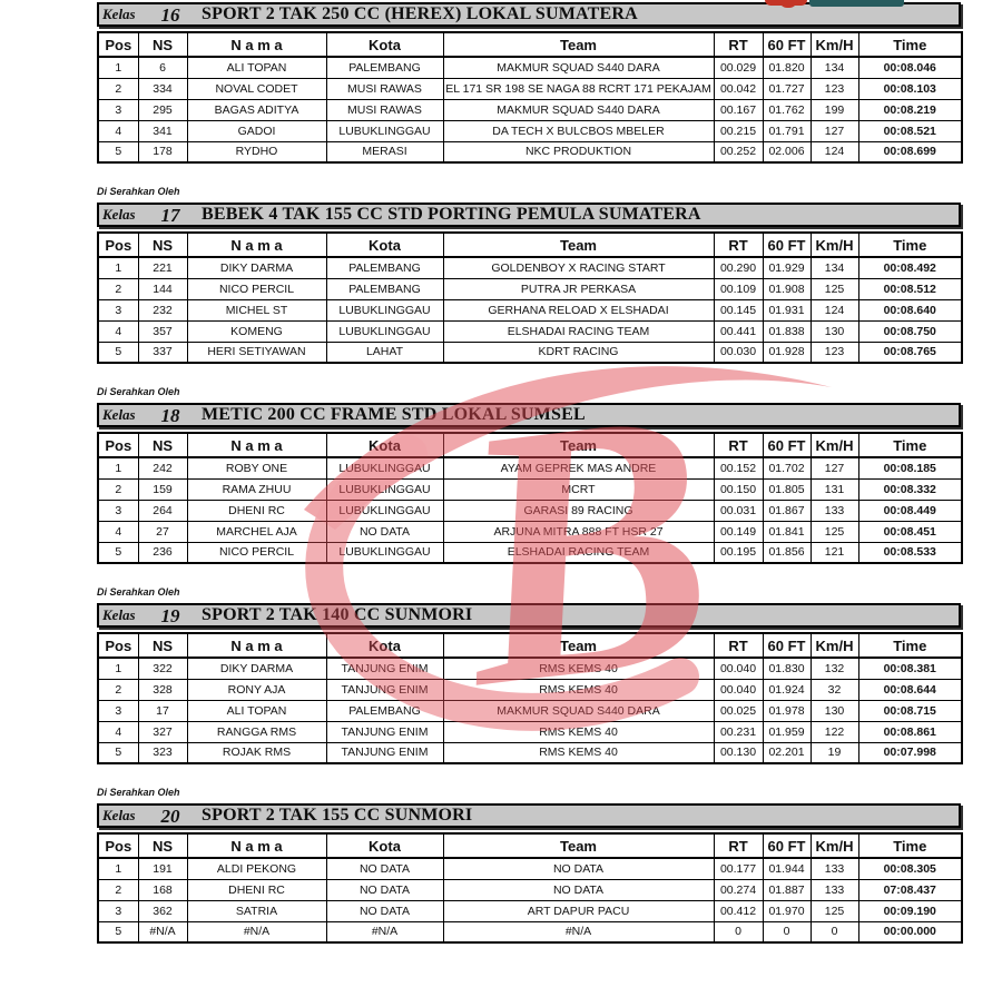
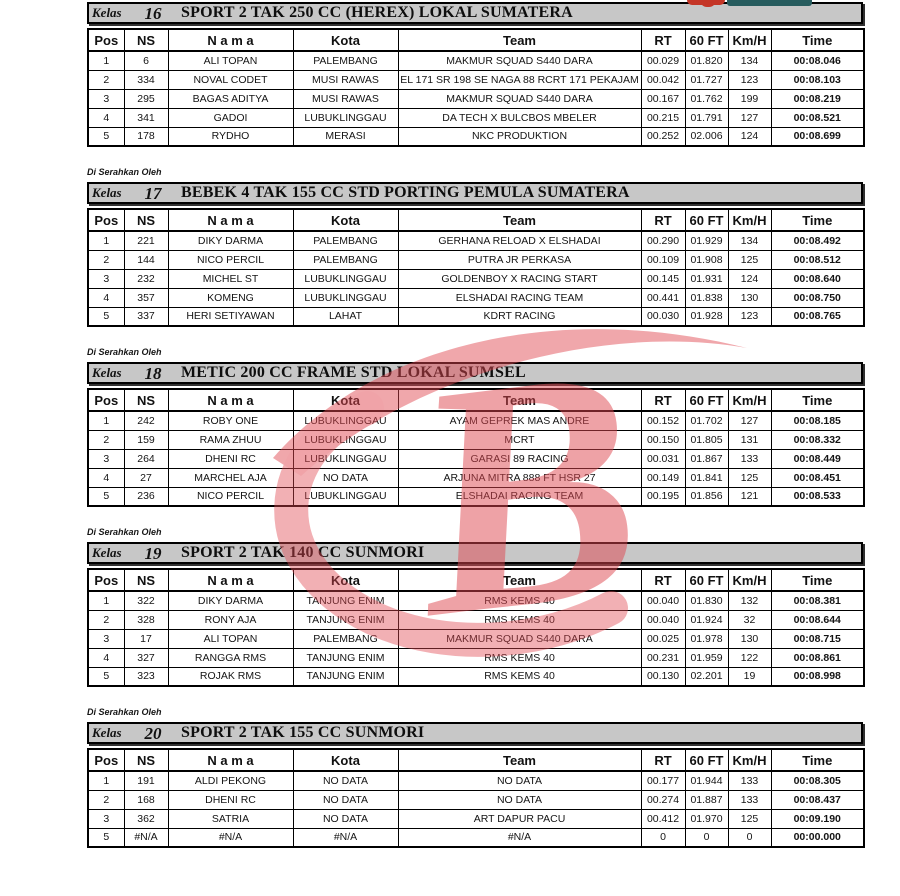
  Kelas
  16
  SPORT 2 TAK 250 CC (HEREX) LOKAL SUMATERA
  Pos	NS	N a m a	Kota	Team	RT	60 FT	Km/H	Time
  1	6	ALI TOPAN	PALEMBANG	MAKMUR SQUAD S440 DARA	00.029	01.820	134	00:08.046
  2	334	NOVAL CODET	MUSI RAWAS	EL 171 SR 198 SE NAGA 88 RCRT 171 PEKAJAM	00.042	01.727	123	00:08.103
  3	295	BAGAS ADITYA	MUSI RAWAS	MAKMUR SQUAD S440 DARA	00.167	01.762	199	00:08.219
  4	341	GADOI	LUBUKLINGGAU	DA TECH X BULCBOS MBELER	00.215	01.791	127	00:08.521
  5	178	RYDHO	MERASI	NKC PRODUKTION	00.252	02.006	124	00:08.699
  Di Serahkan Oleh
  Kelas
  17
  BEBEK 4 TAK 155 CC STD PORTING PEMULA SUMATERA
  Pos	NS	N a m a	Kota	Team	RT	60 FT	Km/H	Time
- 1	221	DIKY DARMA	PALEMBANG	GOLDENBOY X RACING START	00.290	01.929	134	00:08.492
+ 1	221	DIKY DARMA	PALEMBANG	GERHANA RELOAD X ELSHADAI	00.290	01.929	134	00:08.492
  2	144	NICO PERCIL	PALEMBANG	PUTRA JR PERKASA	00.109	01.908	125	00:08.512
- 3	232	MICHEL ST	LUBUKLINGGAU	GERHANA RELOAD X ELSHADAI	00.145	01.931	124	00:08.640
+ 3	232	MICHEL ST	LUBUKLINGGAU	GOLDENBOY X RACING START	00.145	01.931	124	00:08.640
  4	357	KOMENG	LUBUKLINGGAU	ELSHADAI RACING TEAM	00.441	01.838	130	00:08.750
  5	337	HERI SETIYAWAN	LAHAT	KDRT RACING	00.030	01.928	123	00:08.765
  Di Serahkan Oleh
  Kelas
  18
  METIC 200 CC FRAME STD LOKAL SUMSEL
  Pos	NS	N a m a	Kota	Team	RT	60 FT	Km/H	Time
  1	242	ROBY ONE	LUBUKLINGGAU	AYAM GEPREK MAS ANDRE	00.152	01.702	127	00:08.185
  2	159	RAMA ZHUU	LUBUKLINGGAU	MCRT	00.150	01.805	131	00:08.332
  3	264	DHENI RC	LUBUKLINGGAU	GARASI 89 RACING	00.031	01.867	133	00:08.449
  4	27	MARCHEL AJA	NO DATA	ARJUNA MITRA 888 FT HSR 27	00.149	01.841	125	00:08.451
  5	236	NICO PERCIL	LUBUKLINGGAU	ELSHADAI RACING TEAM	00.195	01.856	121	00:08.533
  Di Serahkan Oleh
  Kelas
  19
  SPORT 2 TAK 140 CC SUNMORI
  Pos	NS	N a m a	Kota	Team	RT	60 FT	Km/H	Time
  1	322	DIKY DARMA	TANJUNG ENIM	RMS KEMS 40	00.040	01.830	132	00:08.381
  2	328	RONY AJA	TANJUNG ENIM	RMS KEMS 40	00.040	01.924	32	00:08.644
  3	17	ALI TOPAN	PALEMBANG	MAKMUR SQUAD S440 DARA	00.025	01.978	130	00:08.715
  4	327	RANGGA RMS	TANJUNG ENIM	RMS KEMS 40	00.231	01.959	122	00:08.861
- 5	323	ROJAK RMS	TANJUNG ENIM	RMS KEMS 40	00.130	02.201	19	00:07.998
+ 5	323	ROJAK RMS	TANJUNG ENIM	RMS KEMS 40	00.130	02.201	19	00:08.998
  Di Serahkan Oleh
  Kelas
  20
  SPORT 2 TAK 155 CC SUNMORI
  Pos	NS	N a m a	Kota	Team	RT	60 FT	Km/H	Time
  1	191	ALDI PEKONG	NO DATA	NO DATA	00.177	01.944	133	00:08.305
- 2	168	DHENI RC	NO DATA	NO DATA	00.274	01.887	133	07:08.437
+ 2	168	DHENI RC	NO DATA	NO DATA	00.274	01.887	133	00:08.437
  3	362	SATRIA	NO DATA	ART DAPUR PACU	00.412	01.970	125	00:09.190
  5	#N/A	#N/A	#N/A	#N/A	0	0	0	00:00.000
